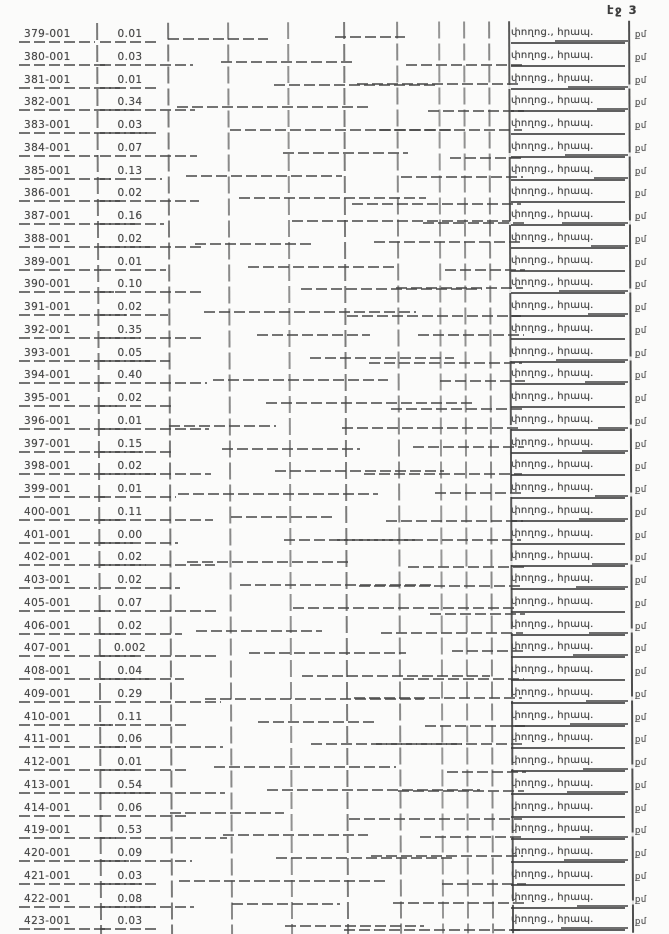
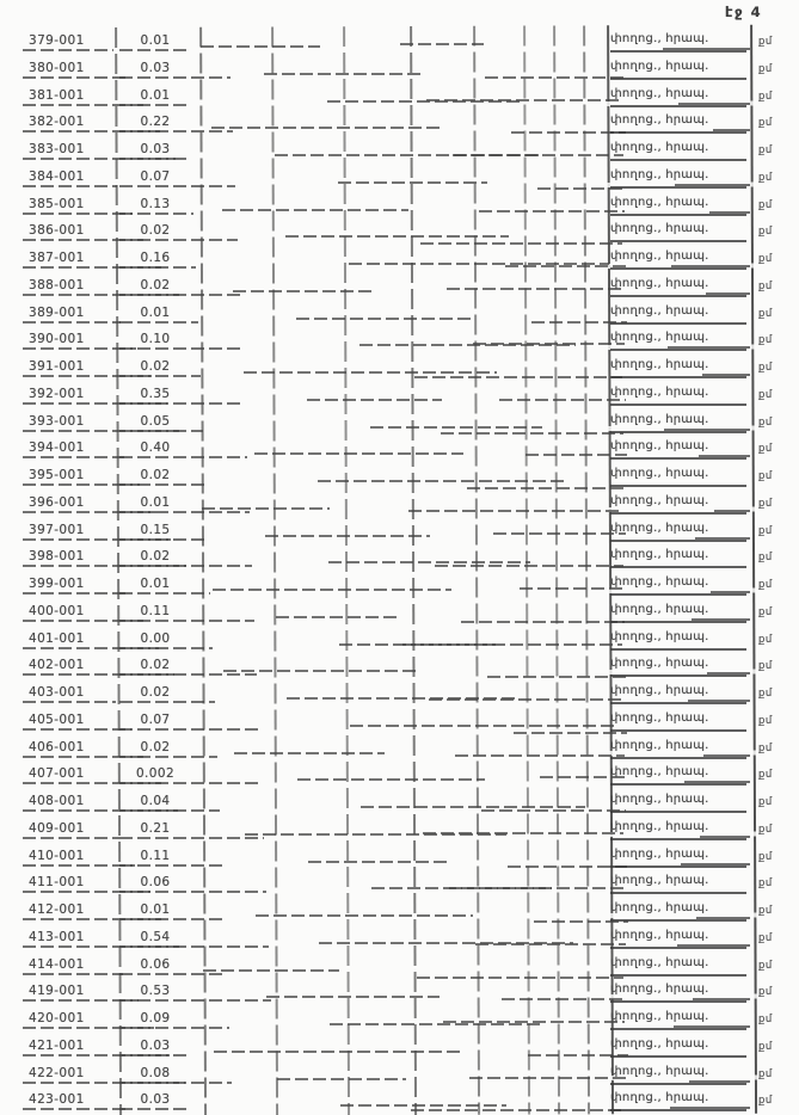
- էջ 3
+ էջ 4
  379-001
  0.01
  փողոց., հրապ.
  քմ
  380-001
  0.03
  փողոց., հրապ.
  քմ
  381-001
  0.01
  փողոց., հրապ.
  քմ
  382-001
- 0.34
+ 0.22
  փողոց., հրապ.
  քմ
  383-001
  0.03
  փողոց., հրապ.
  քմ
  384-001
  0.07
  փողոց., հրապ.
  քմ
  385-001
  0.13
  փողոց., հրապ.
  քմ
  386-001
  0.02
  փողոց., հրապ.
  քմ
  387-001
  0.16
  փողոց., հրապ.
  քմ
  388-001
  0.02
  փողոց., հրապ.
  քմ
  389-001
  0.01
  փողոց., հրապ.
  քմ
  390-001
  0.10
  փողոց., հրապ.
  քմ
  391-001
  0.02
  փողոց., հրապ.
  քմ
  392-001
  0.35
  փողոց., հրապ.
  քմ
  393-001
  0.05
  փողոց., հրապ.
  քմ
  394-001
  0.40
  փողոց., հրապ.
  քմ
  395-001
  0.02
  փողոց., հրապ.
  քմ
  396-001
  0.01
  փողոց., հրապ.
  քմ
  397-001
  0.15
  փողոց., հրապ.
  քմ
  398-001
  0.02
  փողոց., հրապ.
  քմ
  399-001
  0.01
  փողոց., հրապ.
  քմ
  400-001
  0.11
  փողոց., հրապ.
  քմ
  401-001
  0.00
  փողոց., հրապ.
  քմ
  402-001
  0.02
  փողոց., հրապ.
  քմ
  403-001
  0.02
  փողոց., հրապ.
  քմ
  405-001
  0.07
  փողոց., հրապ.
  քմ
  406-001
  0.02
  փողոց., հրապ.
  քմ
  407-001
  0.002
  փողոց., հրապ.
  քմ
  408-001
  0.04
  փողոց., հրապ.
  քմ
  409-001
- 0.29
+ 0.21
  փողոց., հրապ.
  քմ
  410-001
  0.11
  փողոց., հրապ.
  քմ
  411-001
  0.06
  փողոց., հրապ.
  քմ
  412-001
  0.01
  փողոց., հրապ.
  քմ
  413-001
  0.54
  փողոց., հրապ.
  քմ
  414-001
  0.06
  փողոց., հրապ.
  քմ
  419-001
  0.53
  փողոց., հրապ.
  քմ
  420-001
  0.09
  փողոց., հրապ.
  քմ
  421-001
  0.03
  փողոց., հրապ.
  քմ
  422-001
  0.08
  փողոց., հրապ.
  քմ
  423-001
  0.03
  փողոց., հրապ.
  քմ
